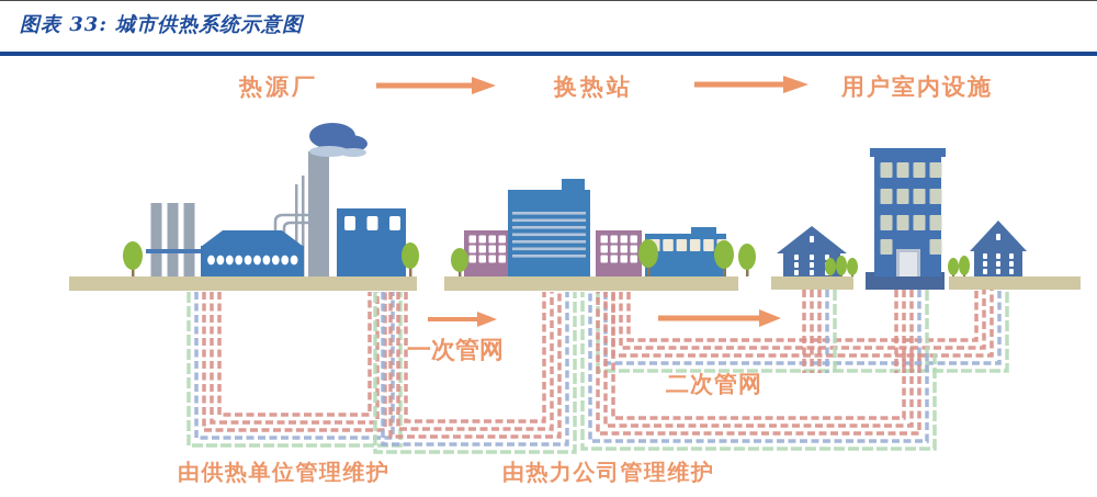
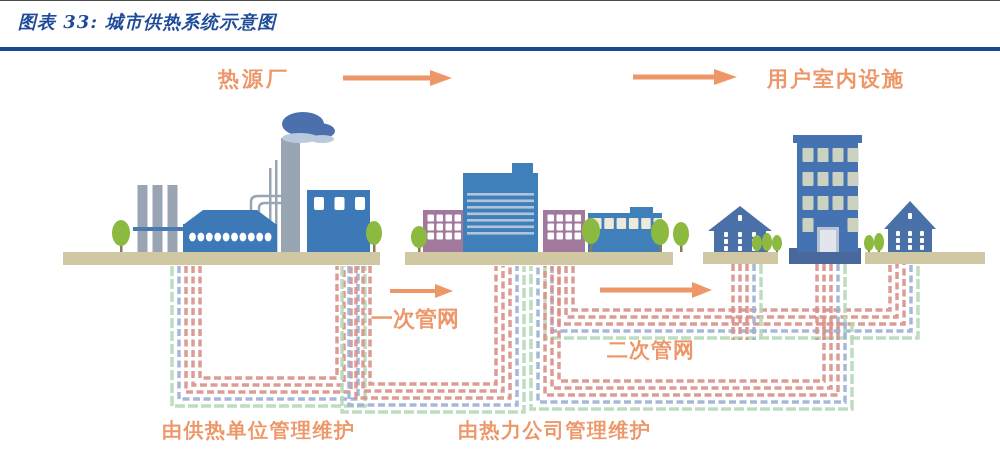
  图表 33: 城市供热系统示意图
  热源厂
- 换热站
  用户室内设施
  一次管网
  二次管网
  由供热单位管理维护
  由热力公司管理维护
